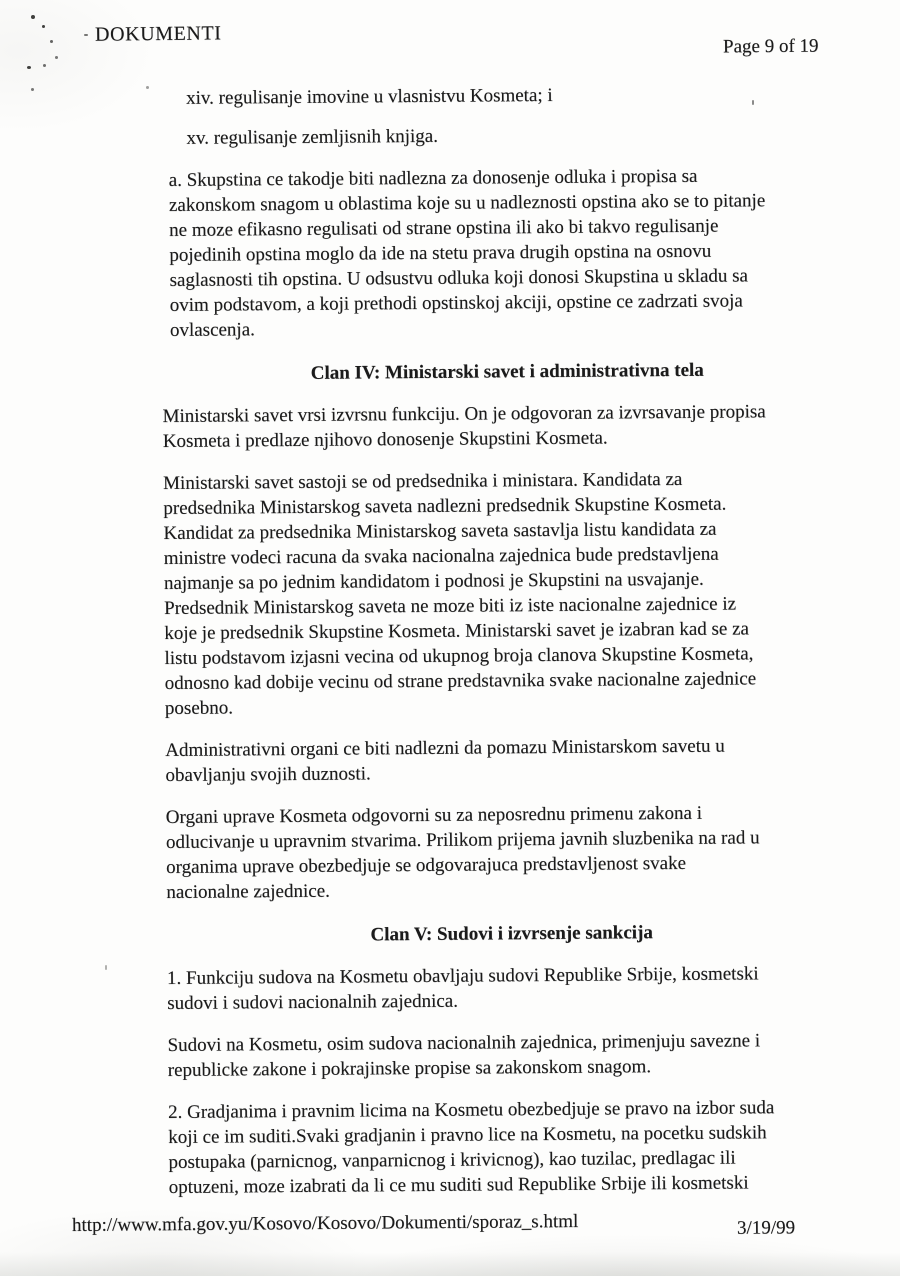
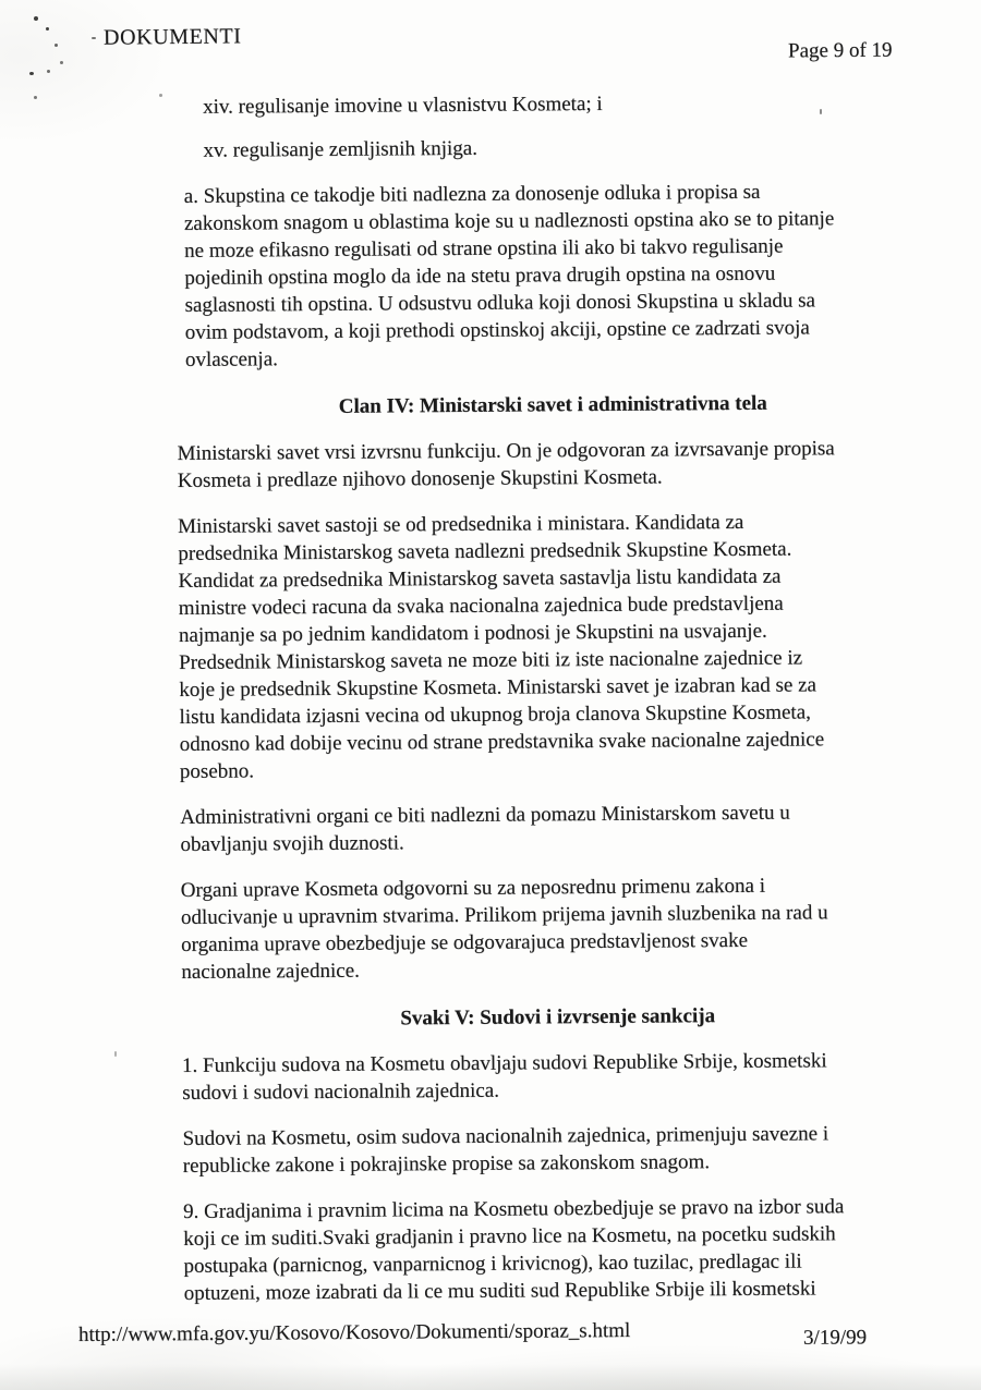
  DOKUMENTI
  Page 9 of 19
  xiv. regulisanje imovine u vlasnistvu Kosmeta; i
  xv. regulisanje zemljisnih knjiga.
  a. Skupstina ce takodje biti nadlezna za donosenje odluka i propisa sa
  zakonskom snagom u oblastima koje su u nadleznosti opstina ako se to pitanje
  ne moze efikasno regulisati od strane opstina ili ako bi takvo regulisanje
  pojedinih opstina moglo da ide na stetu prava drugih opstina na osnovu
  saglasnosti tih opstina. U odsustvu odluka koji donosi Skupstina u skladu sa
  ovim podstavom, a koji prethodi opstinskoj akciji, opstine ce zadrzati svoja
  ovlascenja.
  Clan IV: Ministarski savet i administrativna tela
  Ministarski savet vrsi izvrsnu funkciju. On je odgovoran za izvrsavanje propisa
  Kosmeta i predlaze njihovo donosenje Skupstini Kosmeta.
  Ministarski savet sastoji se od predsednika i ministara. Kandidata za
  predsednika Ministarskog saveta nadlezni predsednik Skupstine Kosmeta.
  Kandidat za predsednika Ministarskog saveta sastavlja listu kandidata za
  ministre vodeci racuna da svaka nacionalna zajednica bude predstavljena
  najmanje sa po jednim kandidatom i podnosi je Skupstini na usvajanje.
  Predsednik Ministarskog saveta ne moze biti iz iste nacionalne zajednice iz
  koje je predsednik Skupstine Kosmeta. Ministarski savet je izabran kad se za
- listu podstavom izjasni vecina od ukupnog broja clanova Skupstine Kosmeta,
+ listu kandidata izjasni vecina od ukupnog broja clanova Skupstine Kosmeta,
  odnosno kad dobije vecinu od strane predstavnika svake nacionalne zajednice
  posebno.
  Administrativni organi ce biti nadlezni da pomazu Ministarskom savetu u
  obavljanju svojih duznosti.
  Organi uprave Kosmeta odgovorni su za neposrednu primenu zakona i
  odlucivanje u upravnim stvarima. Prilikom prijema javnih sluzbenika na rad u
  organima uprave obezbedjuje se odgovarajuca predstavljenost svake
  nacionalne zajednice.
- Clan V: Sudovi i izvrsenje sankcija
+ Svaki V: Sudovi i izvrsenje sankcija
  1. Funkciju sudova na Kosmetu obavljaju sudovi Republike Srbije, kosmetski
  sudovi i sudovi nacionalnih zajednica.
  Sudovi na Kosmetu, osim sudova nacionalnih zajednica, primenjuju savezne i
  republicke zakone i pokrajinske propise sa zakonskom snagom.
- 2. Gradjanima i pravnim licima na Kosmetu obezbedjuje se pravo na izbor suda
+ 9. Gradjanima i pravnim licima na Kosmetu obezbedjuje se pravo na izbor suda
  koji ce im suditi.Svaki gradjanin i pravno lice na Kosmetu, na pocetku sudskih
  postupaka (parnicnog, vanparnicnog i krivicnog), kao tuzilac, predlagac ili
  optuzeni, moze izabrati da li ce mu suditi sud Republike Srbije ili kosmetski
  http://www.mfa.gov.yu/Kosovo/Kosovo/Dokumenti/sporaz_s.html
  3/19/99
